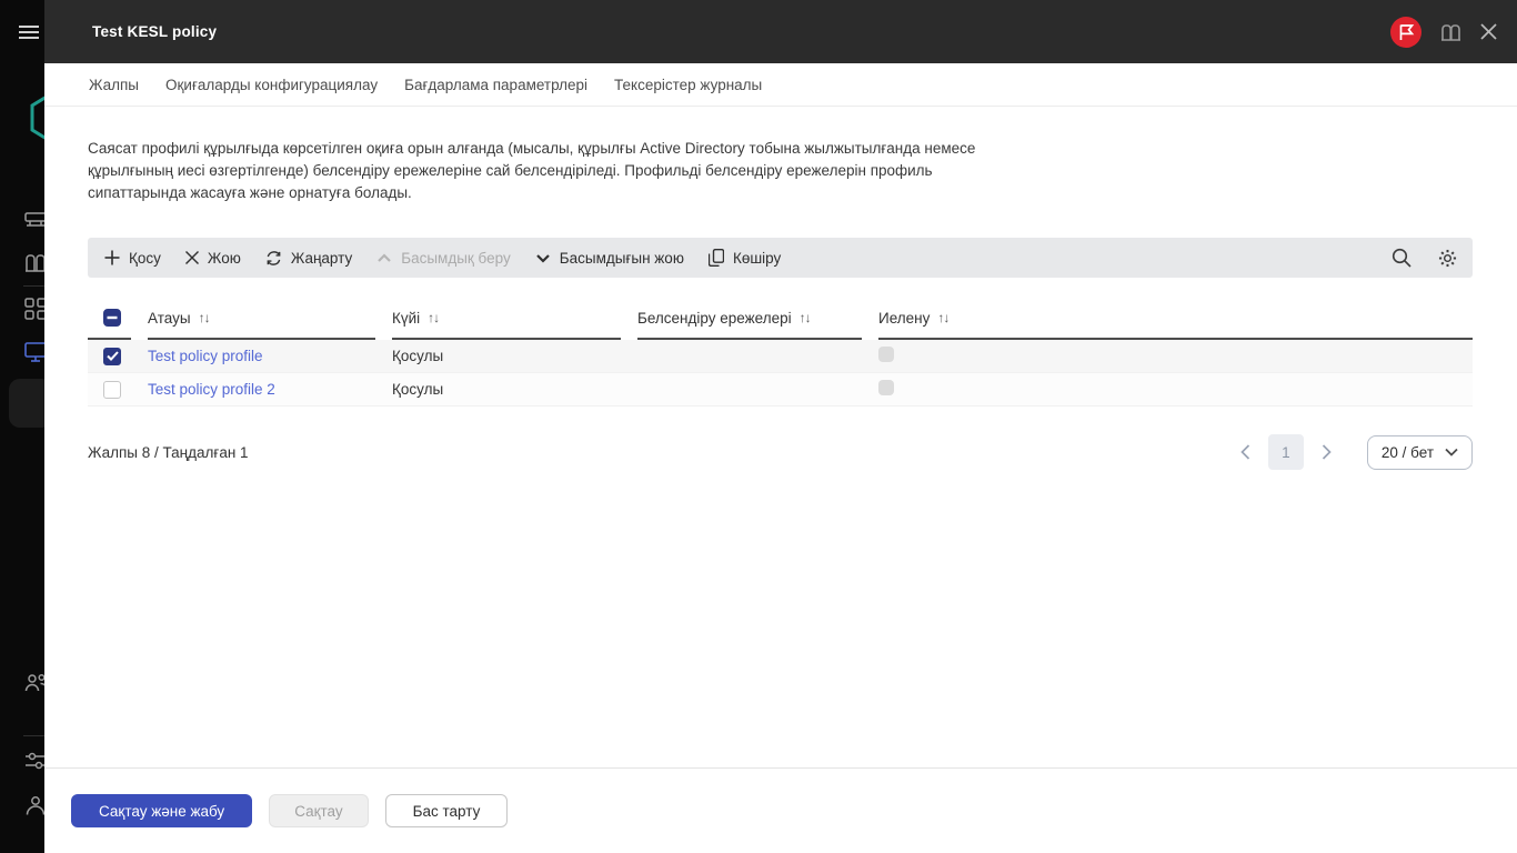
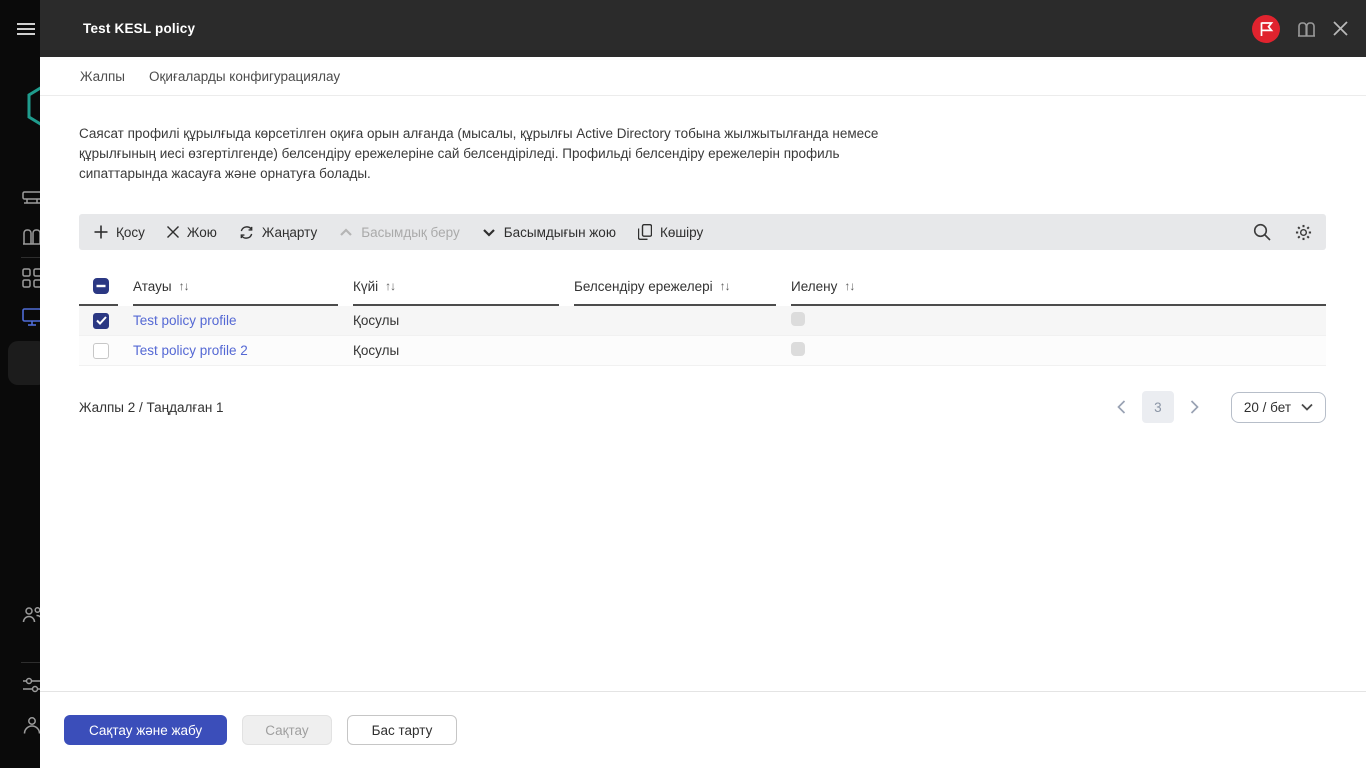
  Test KESL policy
  Жалпы
  Оқиғаларды конфигурациялау
- Бағдарлама параметрлері
- Тексерістер журналы
  Саясат профилі құрылғыда көрсетілген оқиға орын алғанда (мысалы, құрылғы Active Directory тобына жылжытылғанда немесе құрылғының иесі өзгертілгенде) белсендіру ережелеріне сай белсендіріледі. Профильді белсендіру ережелерін профиль сипаттарында жасауға және орнатуға болады.
  Қосу
  Жою
  Жаңарту
  Басымдық беру
  Басымдығын жою
  Көшіру
  Атауы
  ↑↓
  Күйі
  ↑↓
  Белсендіру ережелері
  ↑↓
  Иелену
  ↑↓
  Test policy profile
  Қосулы
  Test policy profile 2
  Қосулы
- Жалпы 8 / Таңдалған 1
+ Жалпы 2 / Таңдалған 1
- 1
+ 3
  20 / бет
  Сақтау және жабу
  Сақтау
  Бас тарту
